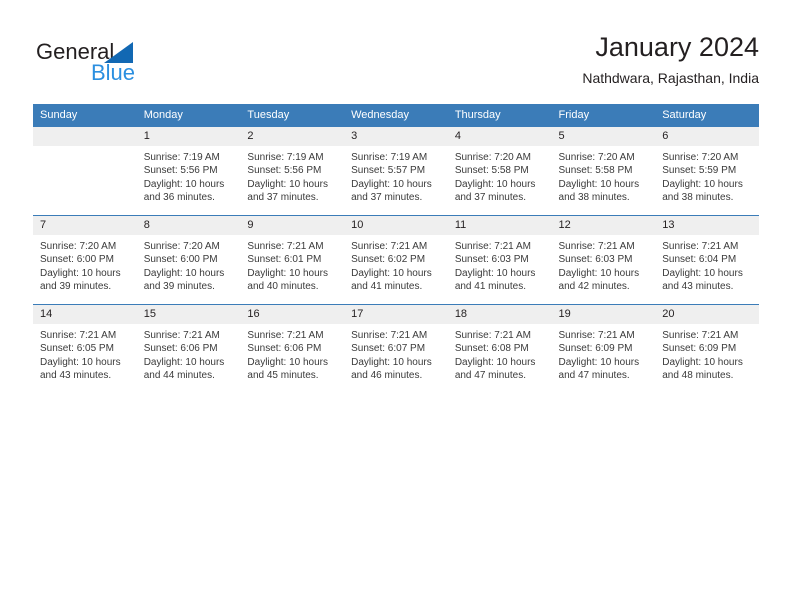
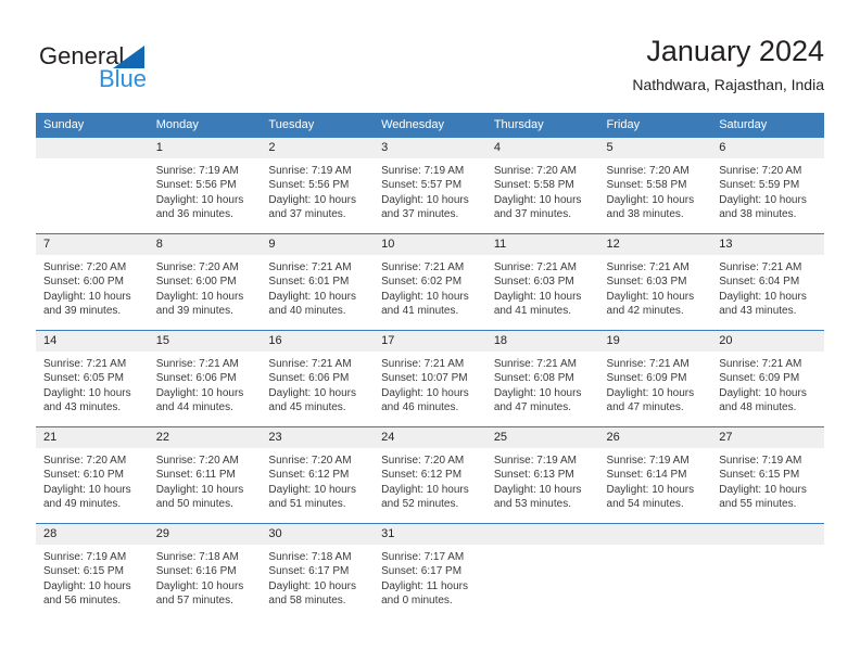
  General
  Blue
  January 2024
  Nathdwara, Rajasthan, India
  Sunday	Monday	Tuesday	Wednesday	Thursday	Friday	Saturday
  	1Sunrise: 7:19 AMSunset: 5:56 PMDaylight: 10 hoursand 36 minutes.	2Sunrise: 7:19 AMSunset: 5:56 PMDaylight: 10 hoursand 37 minutes.	3Sunrise: 7:19 AMSunset: 5:57 PMDaylight: 10 hoursand 37 minutes.	4Sunrise: 7:20 AMSunset: 5:58 PMDaylight: 10 hoursand 37 minutes.	5Sunrise: 7:20 AMSunset: 5:58 PMDaylight: 10 hoursand 38 minutes.	6Sunrise: 7:20 AMSunset: 5:59 PMDaylight: 10 hoursand 38 minutes.
  7Sunrise: 7:20 AMSunset: 6:00 PMDaylight: 10 hoursand 39 minutes.	8Sunrise: 7:20 AMSunset: 6:00 PMDaylight: 10 hoursand 39 minutes.	9Sunrise: 7:21 AMSunset: 6:01 PMDaylight: 10 hoursand 40 minutes.	10Sunrise: 7:21 AMSunset: 6:02 PMDaylight: 10 hoursand 41 minutes.	11Sunrise: 7:21 AMSunset: 6:03 PMDaylight: 10 hoursand 41 minutes.	12Sunrise: 7:21 AMSunset: 6:03 PMDaylight: 10 hoursand 42 minutes.	13Sunrise: 7:21 AMSunset: 6:04 PMDaylight: 10 hoursand 43 minutes.
- 14Sunrise: 7:21 AMSunset: 6:05 PMDaylight: 10 hoursand 43 minutes.	15Sunrise: 7:21 AMSunset: 6:06 PMDaylight: 10 hoursand 44 minutes.	16Sunrise: 7:21 AMSunset: 6:06 PMDaylight: 10 hoursand 45 minutes.	17Sunrise: 7:21 AMSunset: 6:07 PMDaylight: 10 hoursand 46 minutes.	18Sunrise: 7:21 AMSunset: 6:08 PMDaylight: 10 hoursand 47 minutes.	19Sunrise: 7:21 AMSunset: 6:09 PMDaylight: 10 hoursand 47 minutes.	20Sunrise: 7:21 AMSunset: 6:09 PMDaylight: 10 hoursand 48 minutes.
+ 14Sunrise: 7:21 AMSunset: 6:05 PMDaylight: 10 hoursand 43 minutes.	15Sunrise: 7:21 AMSunset: 6:06 PMDaylight: 10 hoursand 44 minutes.	16Sunrise: 7:21 AMSunset: 6:06 PMDaylight: 10 hoursand 45 minutes.	17Sunrise: 7:21 AMSunset: 10:07 PMDaylight: 10 hoursand 46 minutes.	18Sunrise: 7:21 AMSunset: 6:08 PMDaylight: 10 hoursand 47 minutes.	19Sunrise: 7:21 AMSunset: 6:09 PMDaylight: 10 hoursand 47 minutes.	20Sunrise: 7:21 AMSunset: 6:09 PMDaylight: 10 hoursand 48 minutes.
+ 21Sunrise: 7:20 AMSunset: 6:10 PMDaylight: 10 hoursand 49 minutes.	22Sunrise: 7:20 AMSunset: 6:11 PMDaylight: 10 hoursand 50 minutes.	23Sunrise: 7:20 AMSunset: 6:12 PMDaylight: 10 hoursand 51 minutes.	24Sunrise: 7:20 AMSunset: 6:12 PMDaylight: 10 hoursand 52 minutes.	25Sunrise: 7:19 AMSunset: 6:13 PMDaylight: 10 hoursand 53 minutes.	26Sunrise: 7:19 AMSunset: 6:14 PMDaylight: 10 hoursand 54 minutes.	27Sunrise: 7:19 AMSunset: 6:15 PMDaylight: 10 hoursand 55 minutes.
+ 28Sunrise: 7:19 AMSunset: 6:15 PMDaylight: 10 hoursand 56 minutes.	29Sunrise: 7:18 AMSunset: 6:16 PMDaylight: 10 hoursand 57 minutes.	30Sunrise: 7:18 AMSunset: 6:17 PMDaylight: 10 hoursand 58 minutes.	31Sunrise: 7:17 AMSunset: 6:17 PMDaylight: 11 hoursand 0 minutes.
